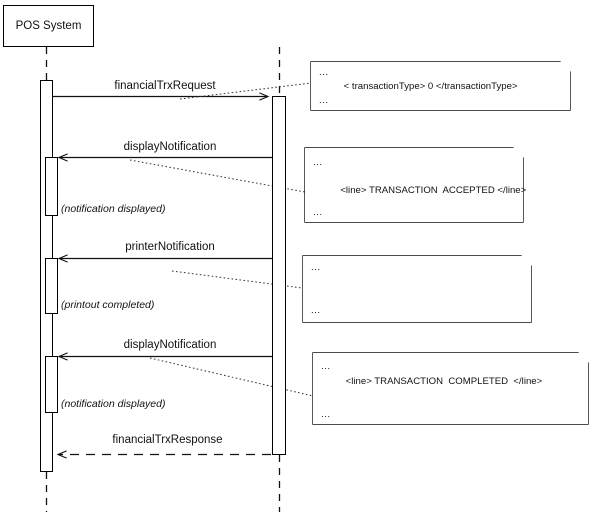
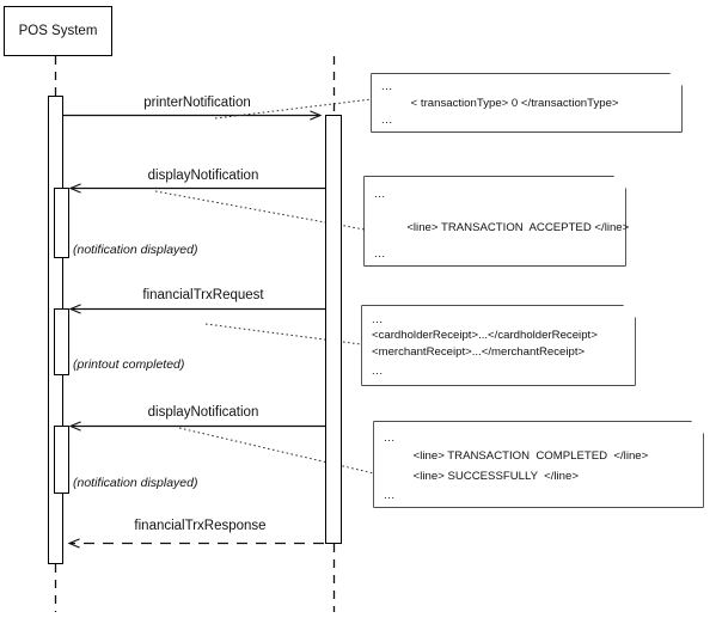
  POS System
- financialTrxRequest
+ printerNotification
  displayNotification
- printerNotification
+ financialTrxRequest
  displayNotification
  financialTrxResponse
  (notification displayed)
  (printout completed)
  (notification displayed)
  ...
  < transactionType> 0 </transactionType>
  ...
  ...
  <line> TRANSACTION ACCEPTED </line>
  ...
  ...
+ <cardholderReceipt>...</cardholderReceipt>
+ <merchantReceipt>...</merchantReceipt>
  ...
  ...
  <line> TRANSACTION COMPLETED </line>
+ <line> SUCCESSFULLY </line>
  ...
